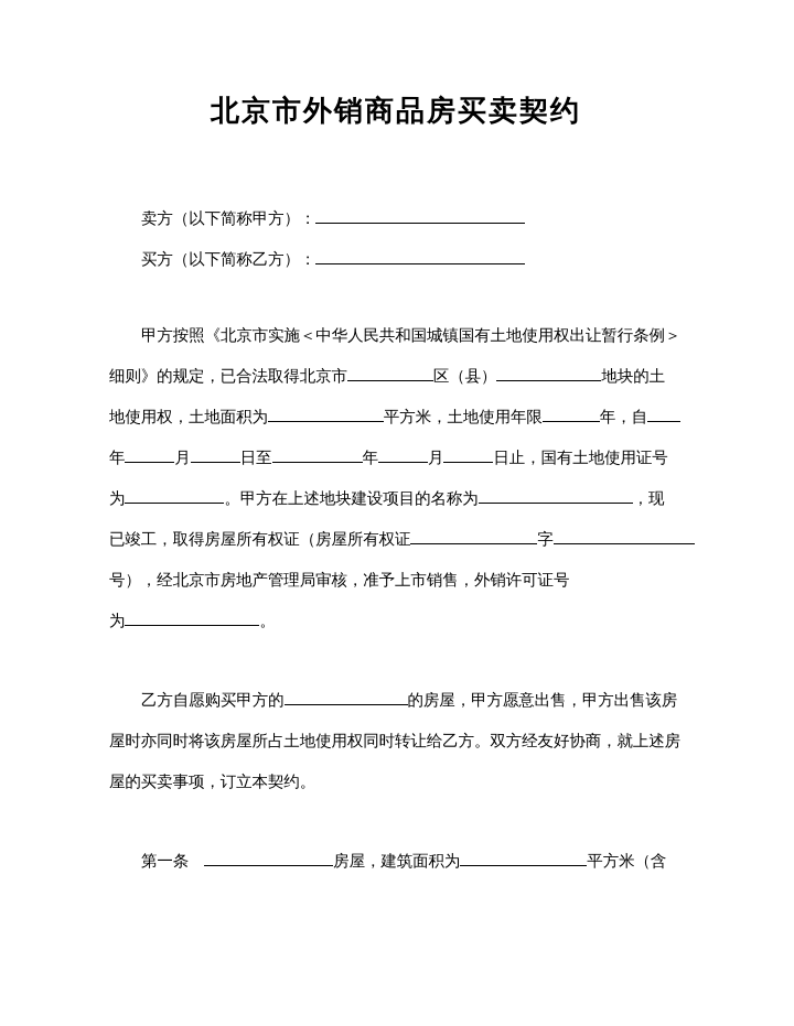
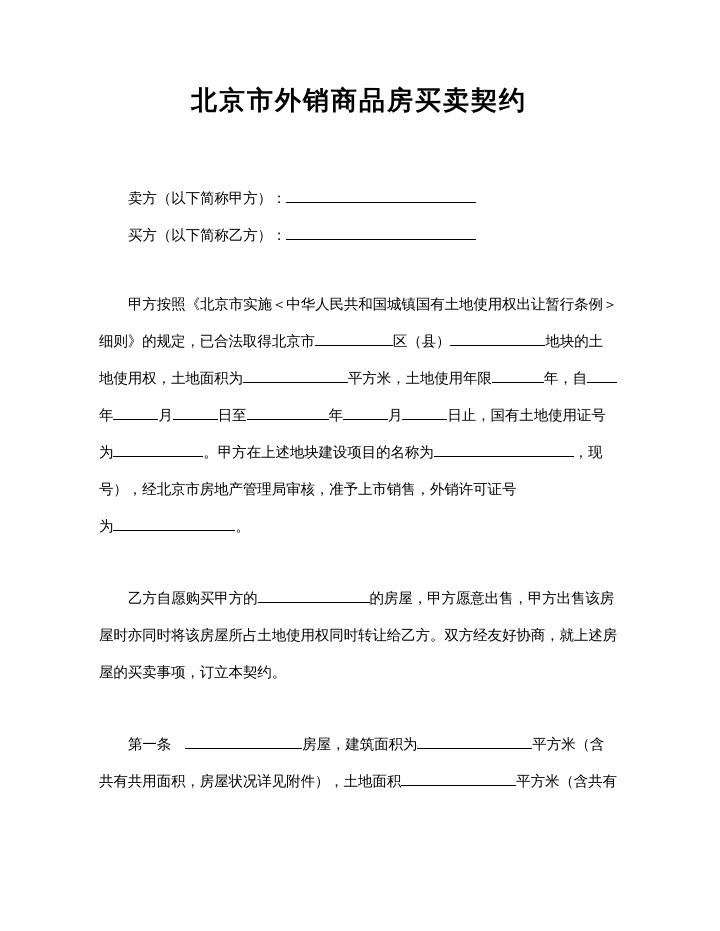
  北京市外销商品房买卖契约
  卖方（以下简称甲方）：
  买方（以下简称乙方）：
  甲方按照《北京市实施＜中华人民共和国城镇国有土地使用权出让暂行条例＞
  细则》的规定，已合法取得北京市 区（县） 地块的土
  地使用权，土地面积为 平方米，土地使用年限 年，自
  年 月 日至 年 月 日止，国有土地使用证号
  为 。甲方在上述地块建设项目的名称为 ，现
- 已竣工，取得房屋所有权证（房屋所有权证 字
  号），经北京市房地产管理局审核，准予上市销售，外销许可证号
  为 。
  乙方自愿购买甲方的 的房屋，甲方愿意出售，甲方出售该房
  屋时亦同时将该房屋所占土地使用权同时转让给乙方。双方经友好协商，就上述房
  屋的买卖事项，订立本契约。
  第一条 房屋，建筑面积为 平方米（含
+ 共有共用面积，房屋状况详见附件），土地面积 平方米（含共有
